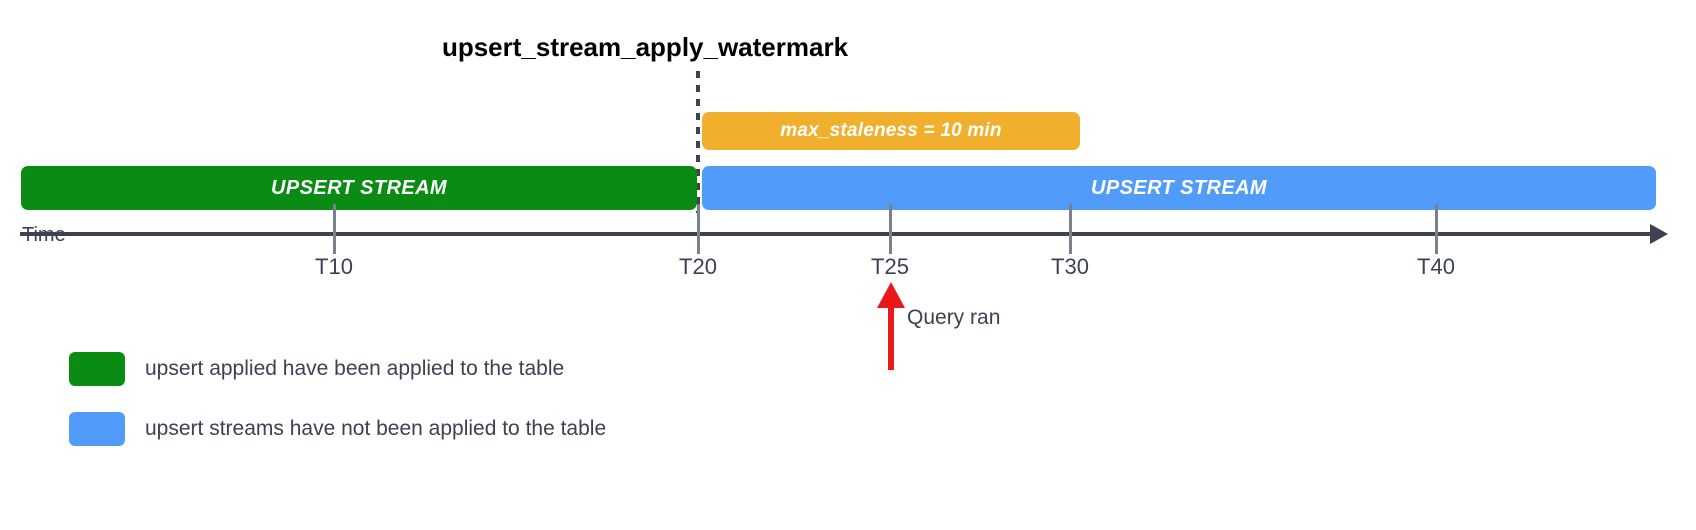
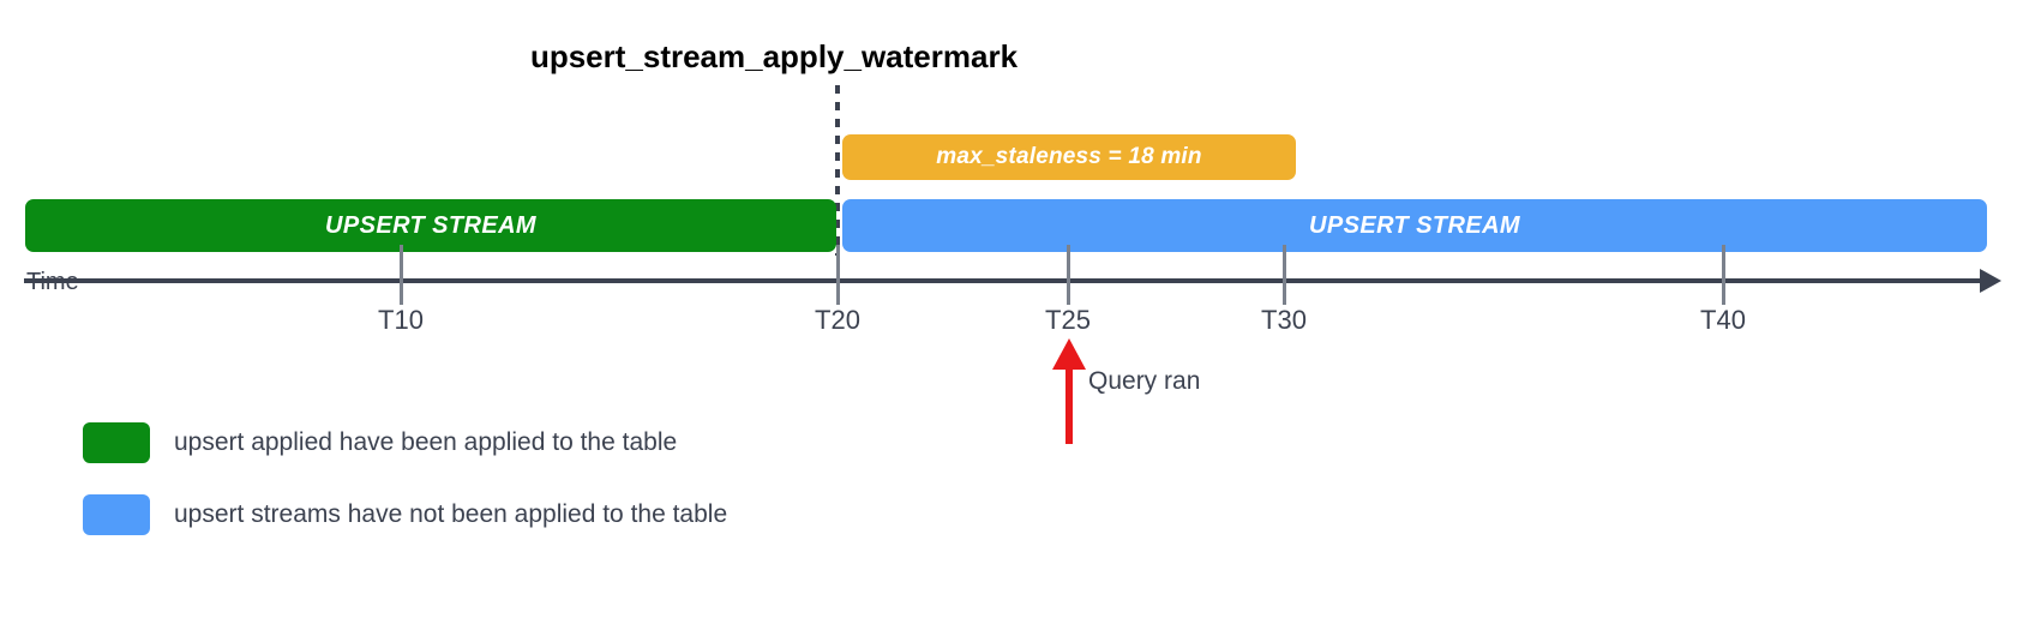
  upsert_stream_apply_watermark
- max_staleness = 10 min
+ max_staleness = 18 min
  UPSERT STREAM
  UPSERT STREAM
  Time
  T10
  T20
  T25
  T30
  T40
  Query ran
  upsert applied have been applied to the table
  upsert streams have not been applied to the table
